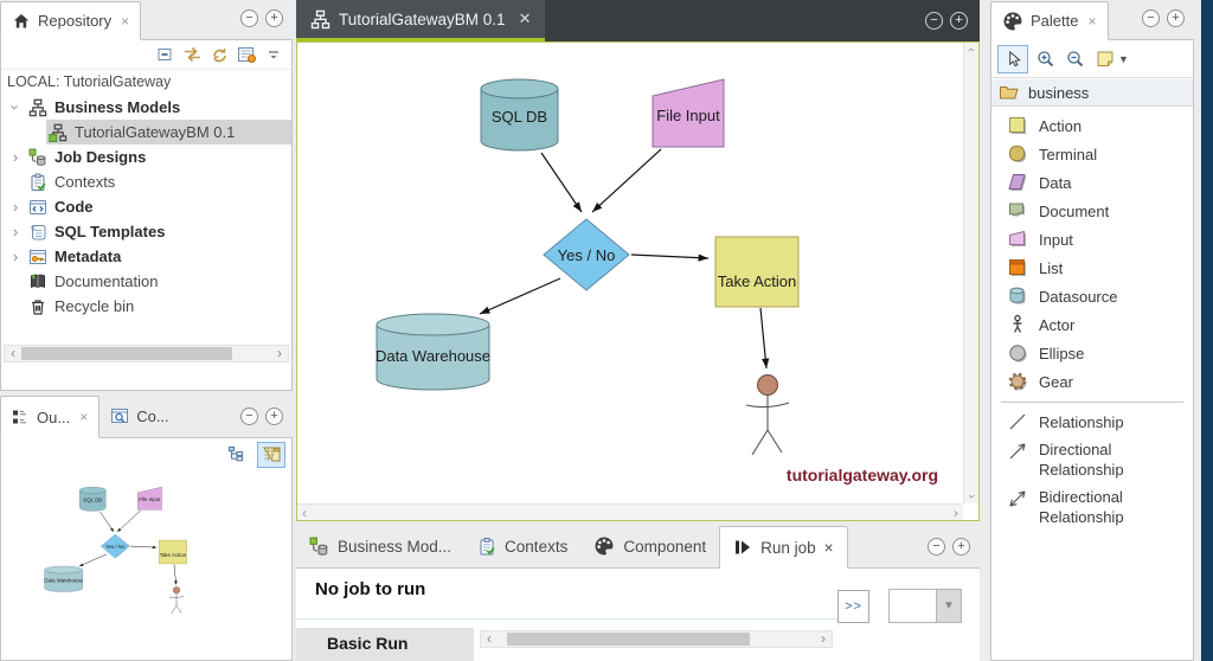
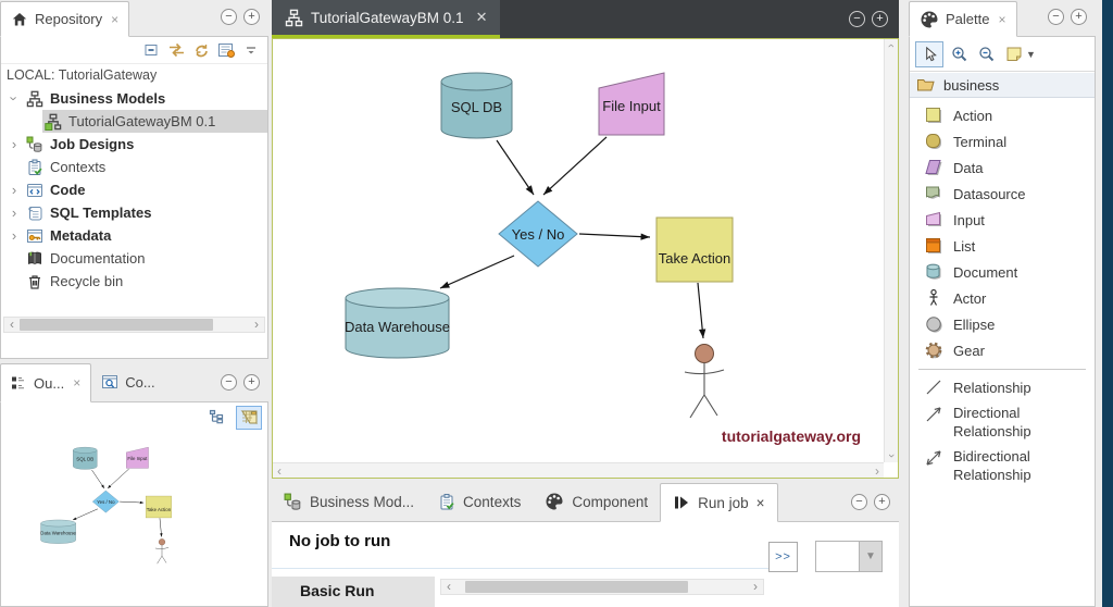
  Repository
  ×
  −
  +
  LOCAL: TutorialGateway
  Business Models
  TutorialGatewayBM 0.1
  ›
  Job Designs
  Contexts
  ›
  Code
  ›
  SQL Templates
  ›
  Metadata
  Documentation
  Recycle bin
  ‹
  ›
  Ou...
  ×
  Co...
  −
  +
  TutorialGatewayBM 0.1
  ✕
  −
  +
  SQL DB
  File Input
  Yes / No
  Take Action
  Data Warehouse
  tutorialgateway.org
  ‹
  ›
  Business Mod...
  Contexts
  Component
  Run job
  ×
  −
  +
  No job to run
  Basic Run
  ‹
  ›
  >>
  ▼
  Palette
  ×
  −
  +
  ▼
  business
  Action
  Terminal
  Data
- Document
+ Datasource
  Input
  List
- Datasource
+ Document
  Actor
  Ellipse
  Gear
  Relationship
  Directional Relationship
  Bidirectional Relationship
